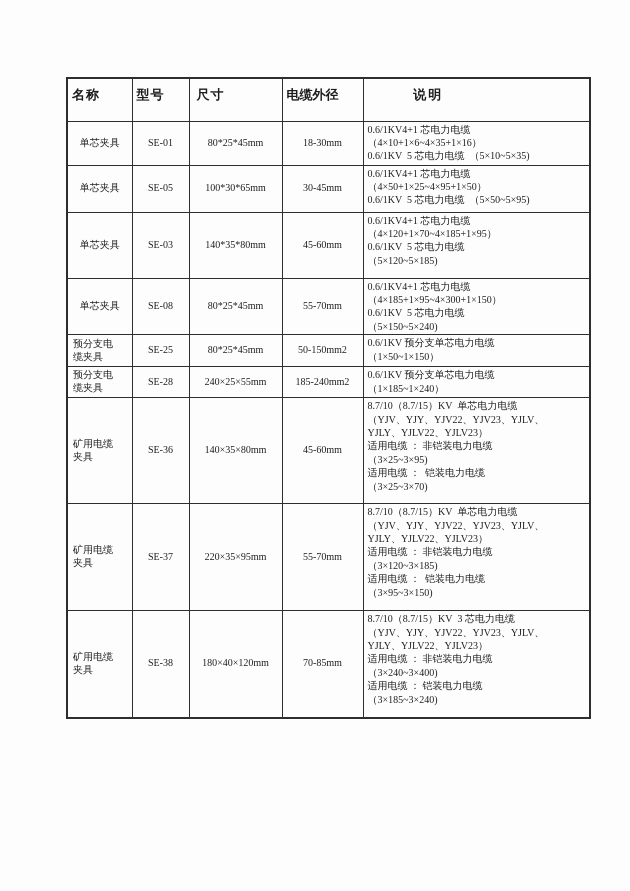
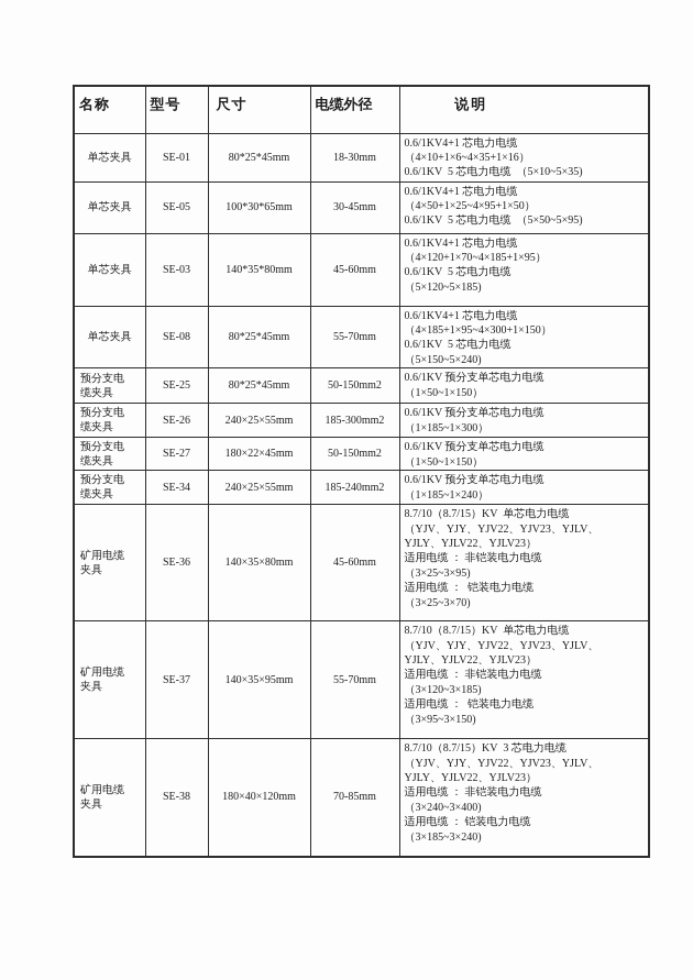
  名称	型号	尺寸	电缆外径	说明
  单芯夹具	SE-01	80*25*45mm	18-30mm	0.6/1KV4+1 芯电力电缆 （4×10+1×6~4×35+1×16） 0.6/1KV 5 芯电力电缆 （5×10~5×35)
  单芯夹具	SE-05	100*30*65mm	30-45mm	0.6/1KV4+1 芯电力电缆 （4×50+1×25~4×95+1×50） 0.6/1KV 5 芯电力电缆 （5×50~5×95)
  单芯夹具	SE-03	140*35*80mm	45-60mm	0.6/1KV4+1 芯电力电缆 （4×120+1×70~4×185+1×95） 0.6/1KV 5 芯电力电缆 （5×120~5×185)
  单芯夹具	SE-08	80*25*45mm	55-70mm	0.6/1KV4+1 芯电力电缆 （4×185+1×95~4×300+1×150） 0.6/1KV 5 芯电力电缆 （5×150~5×240)
  预分支电 缆夹具	SE-25	80*25*45mm	50-150mm2	0.6/1KV 预分支单芯电力电缆 （1×50~1×150）
+ 预分支电 缆夹具	SE-26	240×25×55mm	185-300mm2	0.6/1KV 预分支单芯电力电缆 （1×185~1×300）
+ 预分支电 缆夹具	SE-27	180×22×45mm	50-150mm2	0.6/1KV 预分支单芯电力电缆 （1×50~1×150）
- 预分支电 缆夹具	SE-28	240×25×55mm	185-240mm2	0.6/1KV 预分支单芯电力电缆 （1×185~1×240）
+ 预分支电 缆夹具	SE-34	240×25×55mm	185-240mm2	0.6/1KV 预分支单芯电力电缆 （1×185~1×240）
  矿用电缆 夹具	SE-36	140×35×80mm	45-60mm	8.7/10（8.7/15）KV 单芯电力电缆 （YJV、YJY、YJV22、YJV23、YJLV、 YJLY、YJLV22、YJLV23） 适用电缆 ： 非铠装电力电缆 （3×25~3×95) 适用电缆 ： 铠装电力电缆 （3×25~3×70)
- 矿用电缆 夹具	SE-37	220×35×95mm	55-70mm	8.7/10（8.7/15）KV 单芯电力电缆 （YJV、YJY、YJV22、YJV23、YJLV、 YJLY、YJLV22、YJLV23） 适用电缆 ： 非铠装电力电缆 （3×120~3×185) 适用电缆 ： 铠装电力电缆 （3×95~3×150)
+ 矿用电缆 夹具	SE-37	140×35×95mm	55-70mm	8.7/10（8.7/15）KV 单芯电力电缆 （YJV、YJY、YJV22、YJV23、YJLV、 YJLY、YJLV22、YJLV23） 适用电缆 ： 非铠装电力电缆 （3×120~3×185) 适用电缆 ： 铠装电力电缆 （3×95~3×150)
  矿用电缆 夹具	SE-38	180×40×120mm	70-85mm	8.7/10（8.7/15）KV 3 芯电力电缆 （YJV、YJY、YJV22、YJV23、YJLV、 YJLY、YJLV22、YJLV23） 适用电缆 ： 非铠装电力电缆 （3×240~3×400) 适用电缆 ： 铠装电力电缆 （3×185~3×240)
